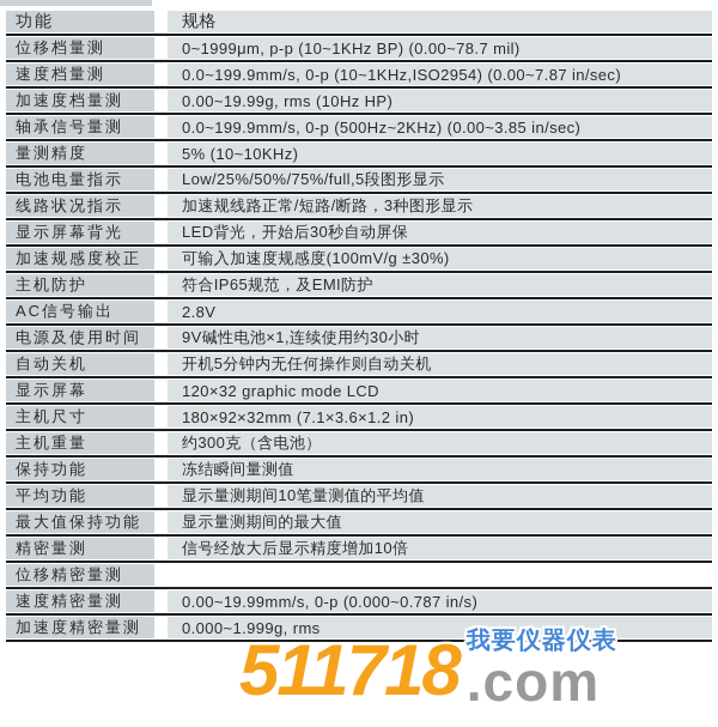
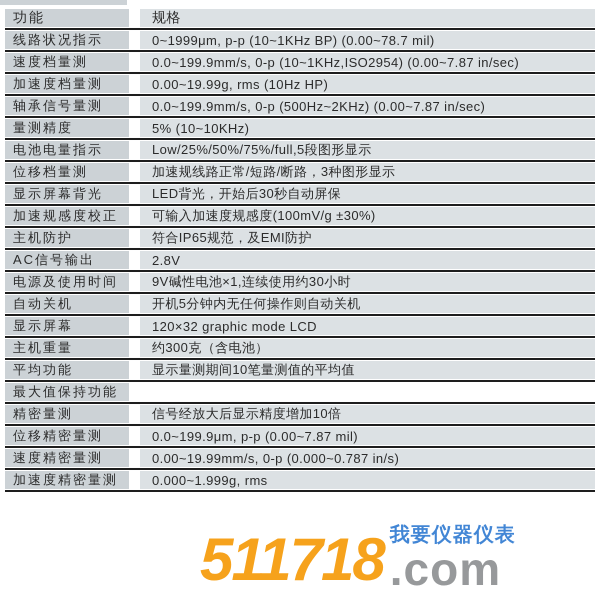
  功能
  规格
- 位移档量测
+ 线路状况指示
  0~1999μm, p-p (10~1KHz BP) (0.00~78.7 mil)
  速度档量测
  0.0~199.9mm/s, 0-p (10~1KHz,ISO2954) (0.00~7.87 in/sec)
  加速度档量测
  0.00~19.99g, rms (10Hz HP)
  轴承信号量测
- 0.0~199.9mm/s, 0-p (500Hz~2KHz) (0.00~3.85 in/sec)
+ 0.0~199.9mm/s, 0-p (500Hz~2KHz) (0.00~7.87 in/sec)
  量测精度
  5% (10~10KHz)
  电池电量指示
  Low/25%/50%/75%/full,5段图形显示
- 线路状况指示
+ 位移档量测
  加速规线路正常/短路/断路，3种图形显示
  显示屏幕背光
  LED背光，开始后30秒自动屏保
  加速规感度校正
  可输入加速度规感度(100mV/g ±30%)
  主机防护
  符合IP65规范，及EMI防护
  AC信号输出
  2.8V
  电源及使用时间
  9V碱性电池×1,连续使用约30小时
  自动关机
  开机5分钟内无任何操作则自动关机
  显示屏幕
  120×32 graphic mode LCD
- 主机尺寸
- 180×92×32mm (7.1×3.6×1.2 in)
  主机重量
  约300克（含电池）
- 保持功能
- 冻结瞬间量测值
  平均功能
  显示量测期间10笔量测值的平均值
  最大值保持功能
- 显示量测期间的最大值
  精密量测
  信号经放大后显示精度增加10倍
  位移精密量测
+ 0.0~199.9μm, p-p (0.00~7.87 mil)
  速度精密量测
  0.00~19.99mm/s, 0-p (0.000~0.787 in/s)
  加速度精密量测
  0.000~1.999g, rms
  511718
  我要仪器仪表
  .com
